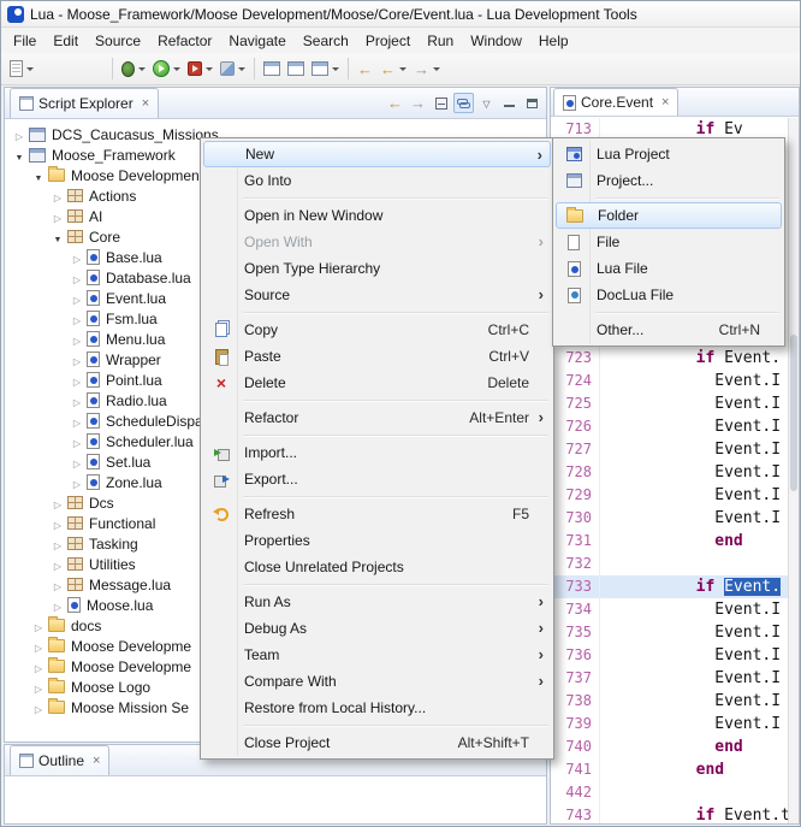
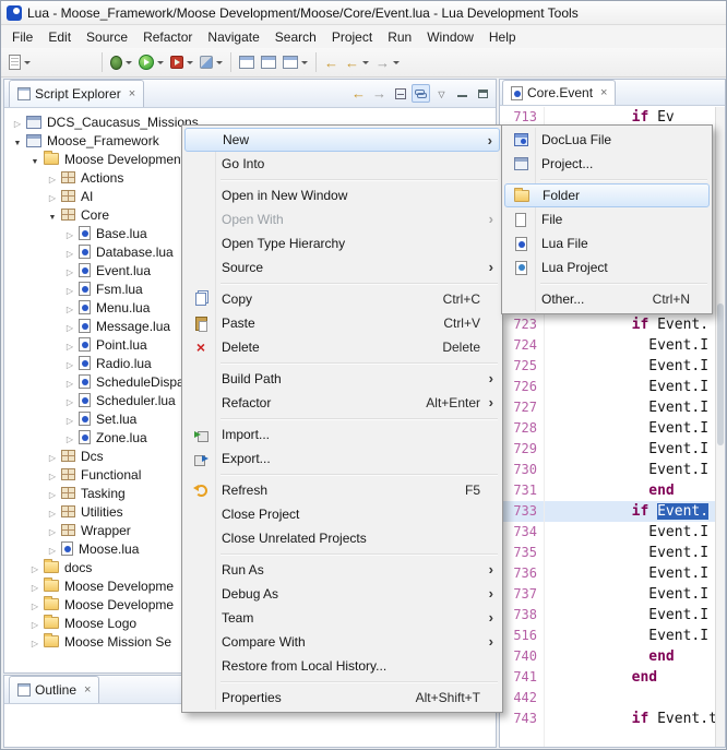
  Lua - Moose_Framework/Moose Development/Moose/Core/Event.lua - Lua Development Tools
  File
  Edit
  Source
  Refactor
  Navigate
  Search
  Project
  Run
  Window
  Help
  ←
  ←
  →
  Script Explorer
  ←
  →
  DCS_Caucasus_Missions
  Moose_Framework
  Moose Developmen
  Actions
  AI
  Core
  Base.lua
  Database.lua
  Event.lua
  Fsm.lua
  Menu.lua
- Wrapper
+ Message.lua
  Point.lua
  Radio.lua
  Scheduler.lua
  Set.lua
  Zone.lua
  Dcs
  Functional
  Tasking
  Utilities
- Message.lua
+ Wrapper
  Moose.lua
  docs
  Moose Developme
  Moose Developme
  Moose Logo
  Moose Mission Se
  Outline
  Core.Event
  713 if Ev
  723 if Event.
  724 Event.I
  725 Event.I
  726 Event.I
  727 Event.I
  728 Event.I
  729 Event.I
  730 Event.I
  731 end
- 732
  733 if Event.
  734 Event.I
  735 Event.I
  736 Event.I
  737 Event.I
  738 Event.I
- 739 Event.I
+ 516 Event.I
  740 end
  741 end
  442
  743 if Event.t
  New
  Go Into
  Open in New Window
  Open With
  Open Type Hierarchy
  Source
  Copy
  Ctrl+C
  Paste
  Ctrl+V
  Delete
  Delete
+ Build Path
  Refactor
  Alt+Enter
  Import...
  Export...
  Refresh
  F5
- Properties
+ Close Project
  Close Unrelated Projects
  Run As
  Debug As
  Team
  Compare With
  Restore from Local History...
- Close Project
+ Properties
  Alt+Shift+T
- Lua Project
+ DocLua File
  Project...
  Folder
  File
  Lua File
- DocLua File
+ Lua Project
  Other...
  Ctrl+N
